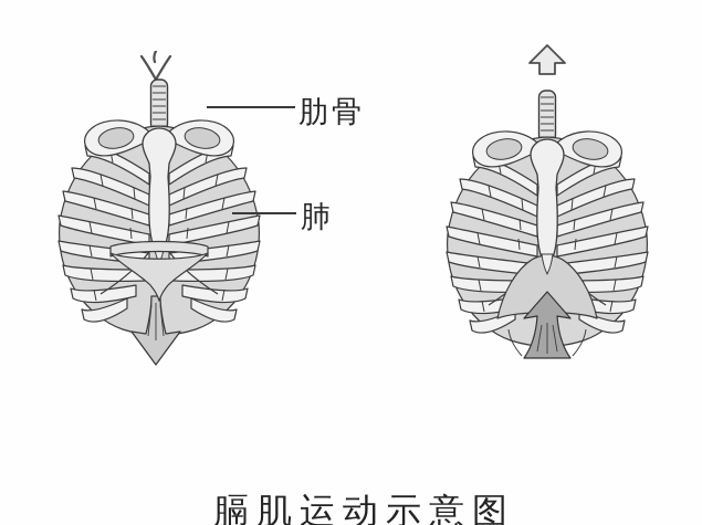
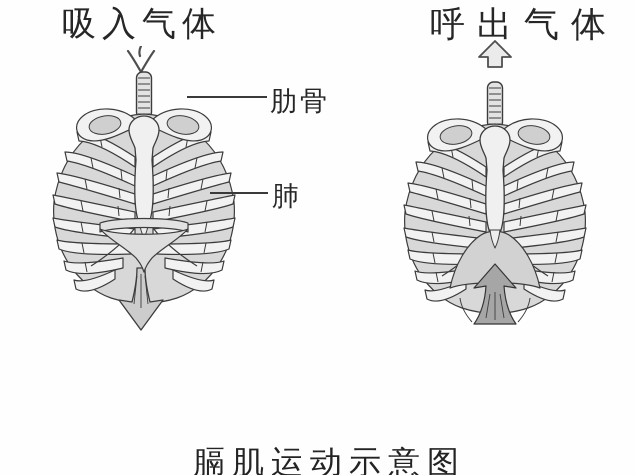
+ 吸入气体
+ 呼出气体
  肋骨
  肺
  膈肌运动示意图
